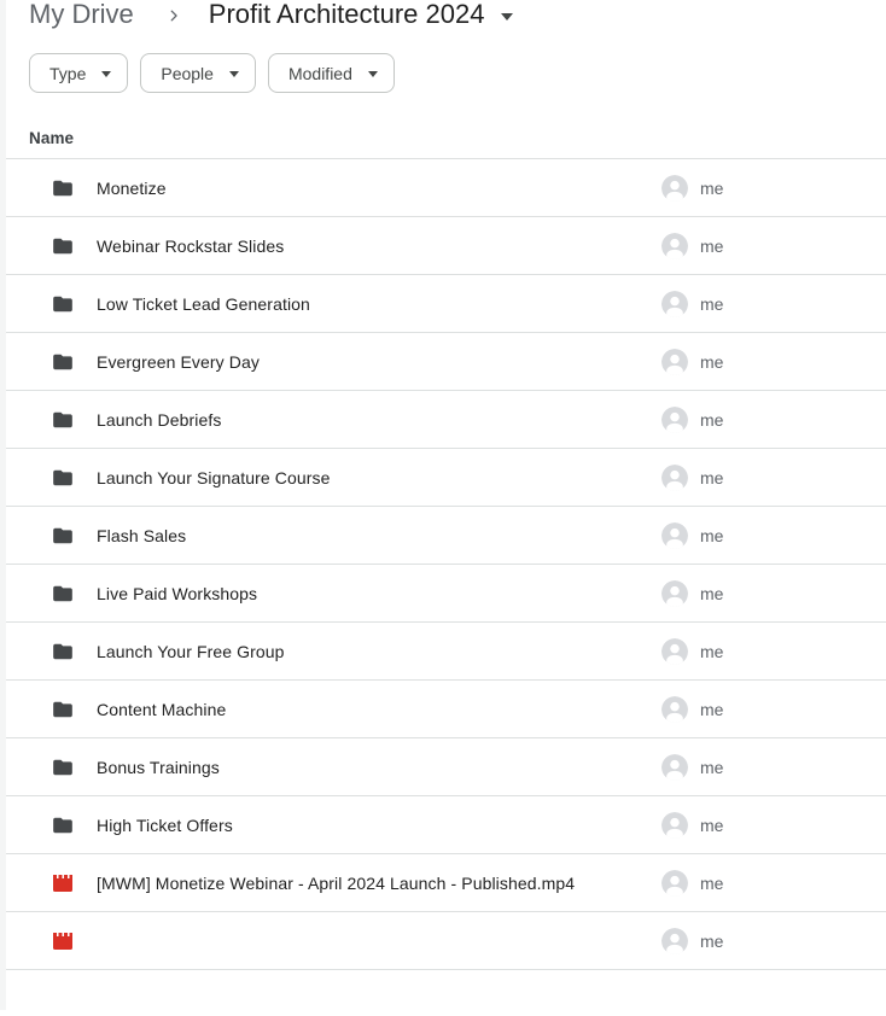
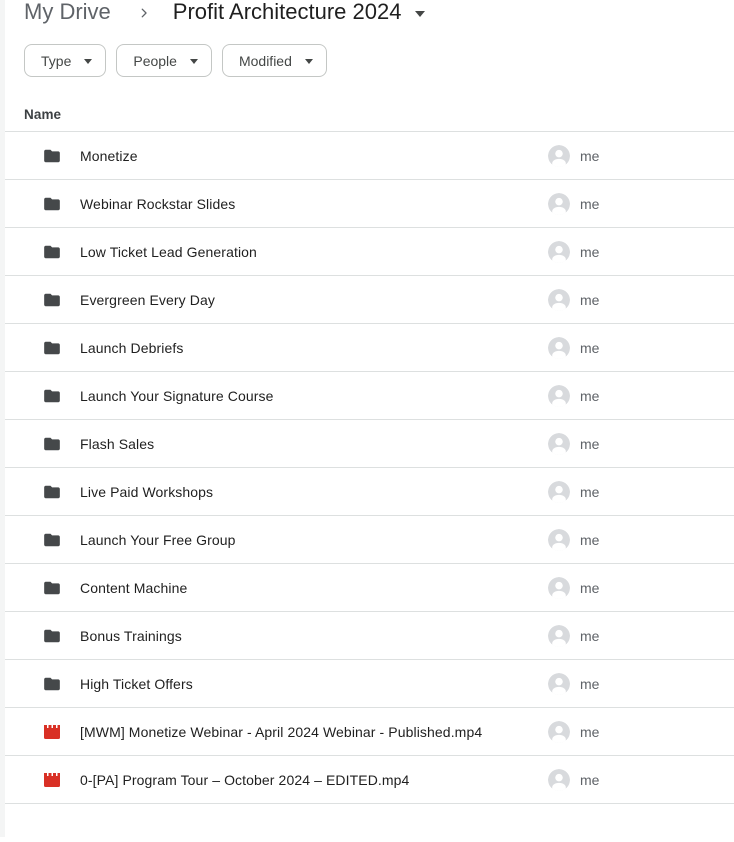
  My Drive
  Profit Architecture 2024
  Type
  People
  Modified
  Name
  Monetize
  me
  Webinar Rockstar Slides
  me
  Low Ticket Lead Generation
  me
  Evergreen Every Day
  me
  Launch Debriefs
  me
  Launch Your Signature Course
  me
  Flash Sales
  me
  Live Paid Workshops
  me
  Launch Your Free Group
  me
  Content Machine
  me
  Bonus Trainings
  me
  High Ticket Offers
  me
- [MWM] Monetize Webinar - April 2024 Launch - Published.mp4
+ [MWM] Monetize Webinar - April 2024 Webinar - Published.mp4
  me
+ 0-[PA] Program Tour – October 2024 – EDITED.mp4
  me
